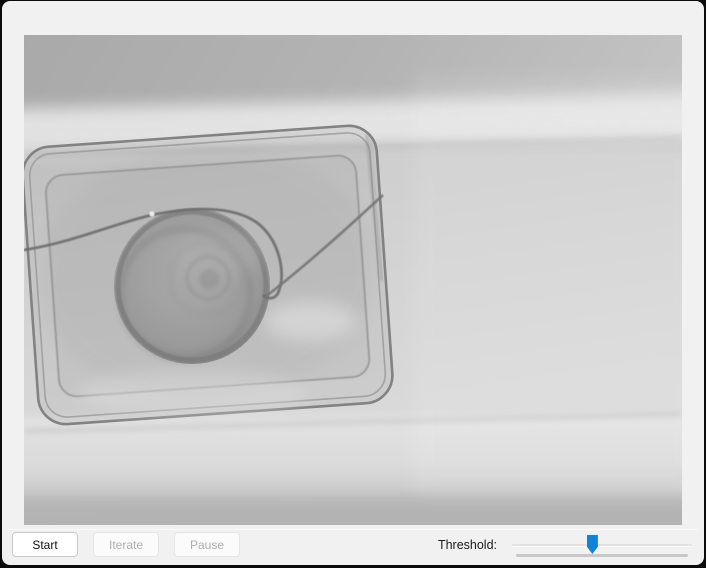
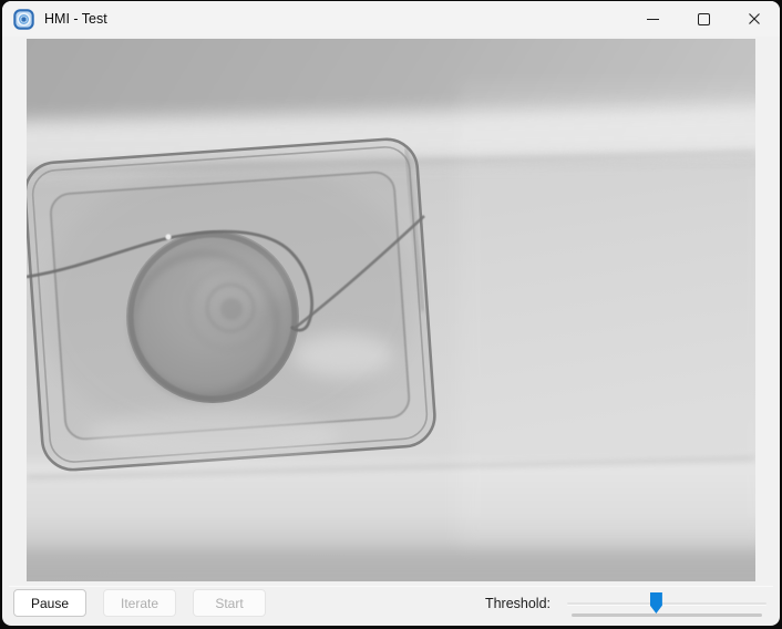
+ HMI - Test
- Start
+ Pause
  Iterate
- Pause
+ Start
  Threshold:
